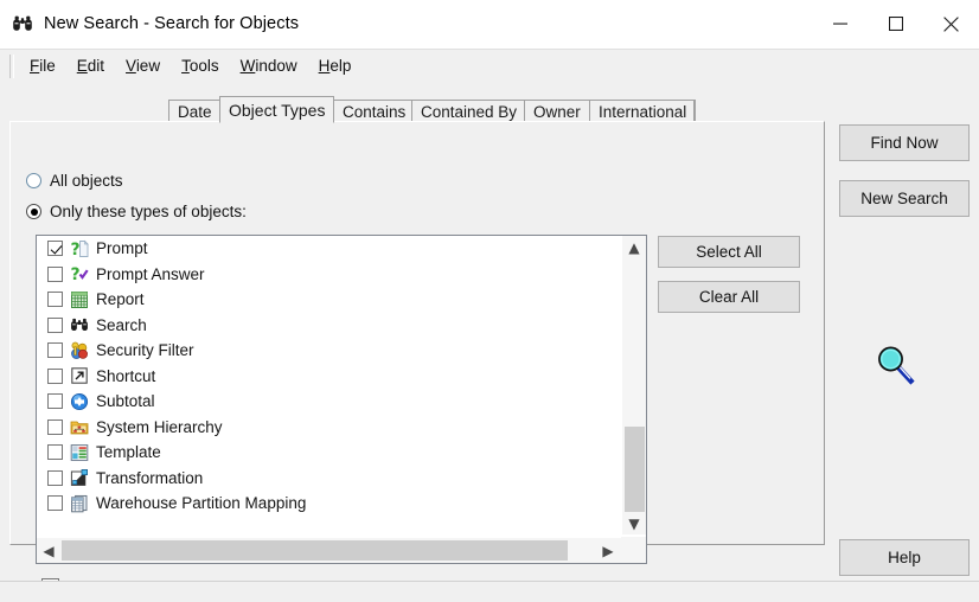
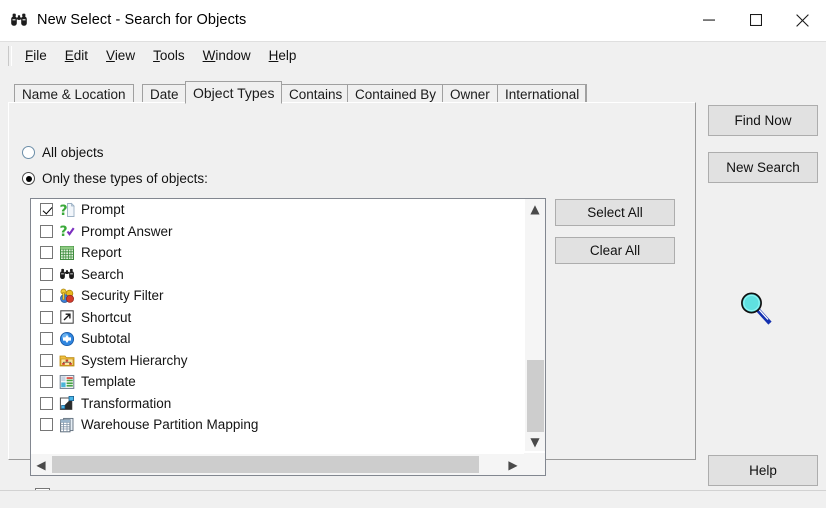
- New Search - Search for Objects
+ New Select - Search for Objects
  File
  Edit
  View
  Tools
  Window
  Help
+ Name & Location
  Date
  Object Types
  Contains
  Contained By
  Owner
  International
  All objects
  Only these types of objects:
  ?
  Prompt
  ?
  Prompt Answer
  Report
  Search
  Security Filter
  Shortcut
  Subtotal
  System Hierarchy
  Template
  Transformation
  Warehouse Partition Mapping
  ▲
  ▼
  ◀
  ▶
  Select All
  Clear All
  Find Now
  New Search
  Help
